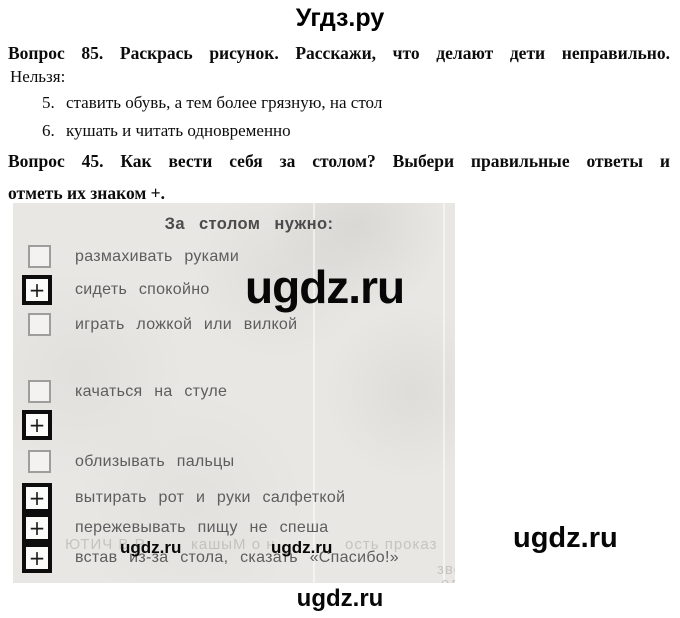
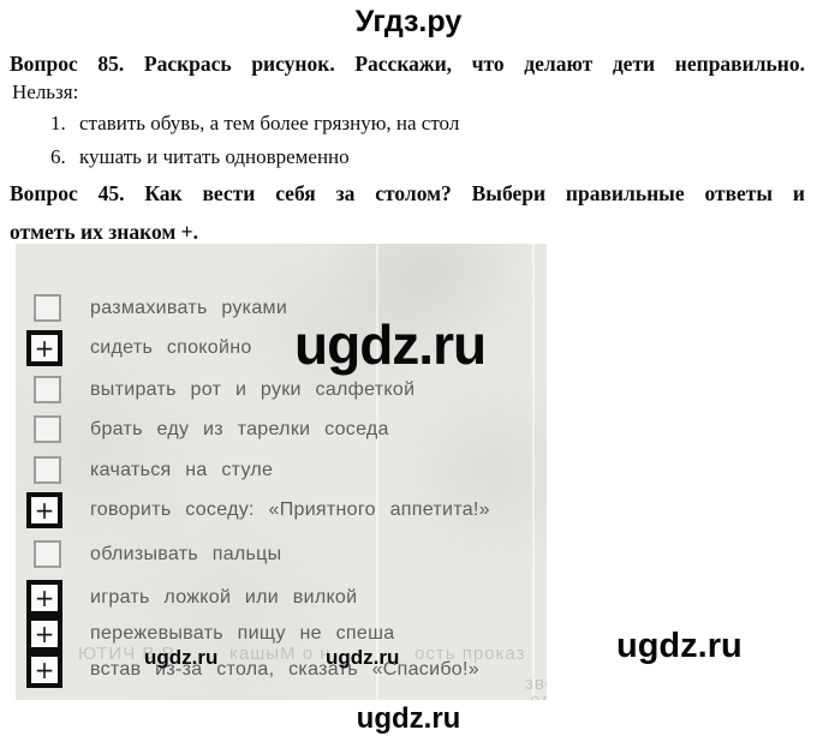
  Угдз.ру
  Вопрос 85. Раскрась рисунок. Расскажи, что делают дети неправильно.
  Нельзя:
- 5. ставить обувь, а тем более грязную, на стол
+ 1. ставить обувь, а тем более грязную, на стол
  6. кушать и читать одновременно
  Вопрос 45. Как вести себя за столом? Выбери правильные ответы и
  отметь их знаком +.
- За столом нужно:
  размахивать руками
  +
  сидеть спокойно
- играть ложкой или вилкой
+ вытирать рот и руки салфеткой
+ брать еду из тарелки соседа
  качаться на стуле
  +
+ говорить соседу: «Приятного аппетита!»
  облизывать пальцы
  +
- вытирать рот и руки салфеткой
+ играть ложкой или вилкой
  +
  пережевывать пищу не спеша
  +
  встав из-за стола, сказать «Спасибо!»
  ЮТИЧ В Р
  кашыМ о н
  ость проказ
  ugdz.ru
  ugdz.ru
  ugdz.ru
  ugdz.ru
  ugdz.ru
